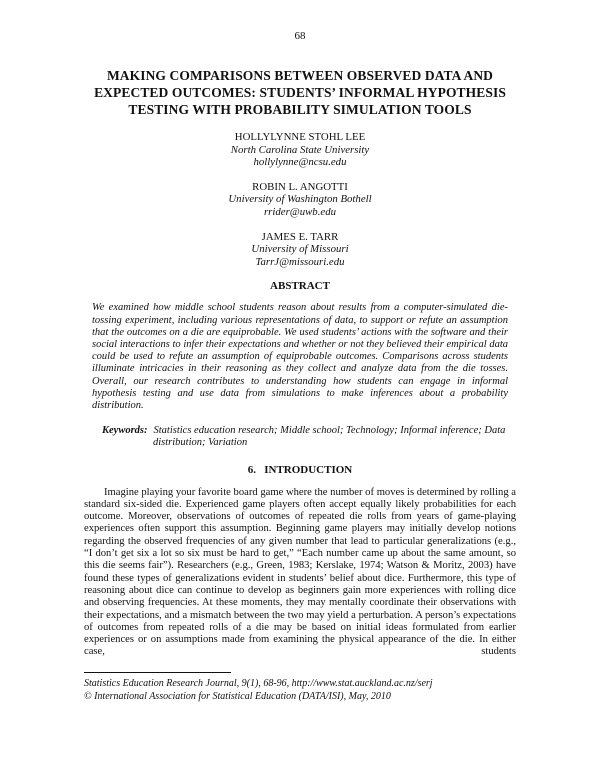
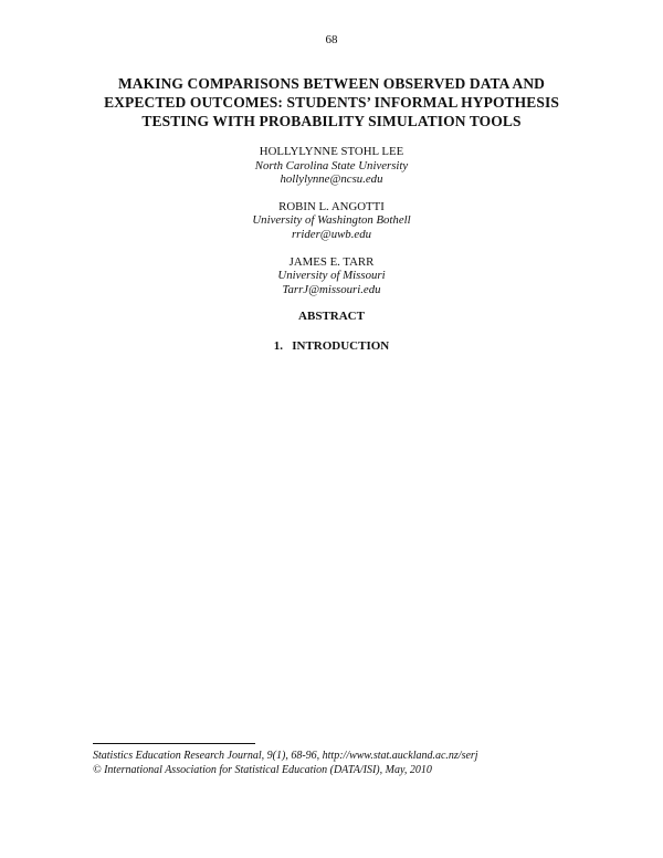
  68
  MAKING COMPARISONS BETWEEN OBSERVED DATA AND
  EXPECTED OUTCOMES: STUDENTS’ INFORMAL HYPOTHESIS
  TESTING WITH PROBABILITY SIMULATION TOOLS
  HOLLYLYNNE STOHL LEE
  North Carolina State University
  hollylynne@ncsu.edu
  ROBIN L. ANGOTTI
  University of Washington Bothell
  rrider@uwb.edu
  JAMES E. TARR
  University of Missouri
  TarrJ@missouri.edu
  ABSTRACT
- We examined how middle school students reason about results from a computer-simulated die-tossing experiment, including various representations of data, to support or refute an assumption that the outcomes on a die are equiprobable. We used students’ actions with the software and their social interactions to infer their expectations and whether or not they believed their empirical data could be used to refute an assumption of equiprobable outcomes. Comparisons across students illuminate intricacies in their reasoning as they collect and analyze data from the die tosses. Overall, our research contributes to understanding how students can engage in informal hypothesis testing and use data from simulations to make inferences about a probability distribution.
- Keywords: Statistics education research; Middle school; Technology; Informal inference; Data distribution; Variation
- 6. INTRODUCTION
+ 1. INTRODUCTION
- Imagine playing your favorite board game where the number of moves is determined by rolling a standard six-sided die. Experienced game players often accept equally likely probabilities for each outcome. Moreover, observations of outcomes of repeated die rolls from years of game-playing experiences often support this assumption. Beginning game players may initially develop notions regarding the observed frequencies of any given number that lead to particular generalizations (e.g., “I don’t get six a lot so six must be hard to get,” “Each number came up about the same amount, so this die seems fair”). Researchers (e.g., Green, 1983; Kerslake, 1974; Watson & Moritz, 2003) have found these types of generalizations evident in students’ belief about dice. Furthermore, this type of reasoning about dice can continue to develop as beginners gain more experiences with rolling dice and observing frequencies. At these moments, they may mentally coordinate their observations with their expectations, and a mismatch between the two may yield a perturbation. A person’s expectations of outcomes from repeated rolls of a die may be based on initial ideas formulated from earlier experiences or on assumptions made from examining the physical appearance of the die. In either case, students
  Statistics Education Research Journal, 9(1), 68-96, http://www.stat.auckland.ac.nz/serj
  © International Association for Statistical Education (DATA/ISI), May, 2010
